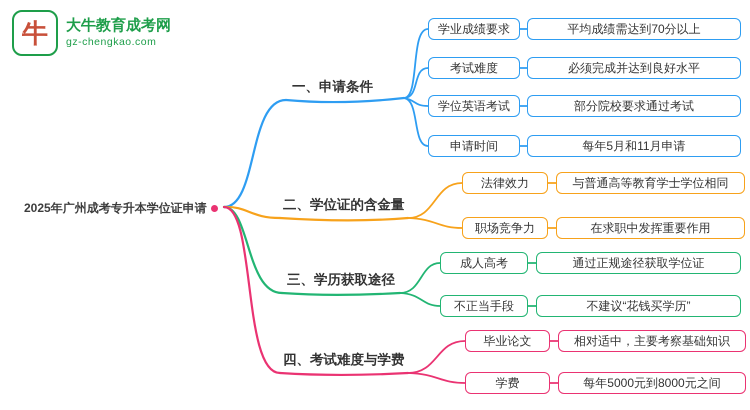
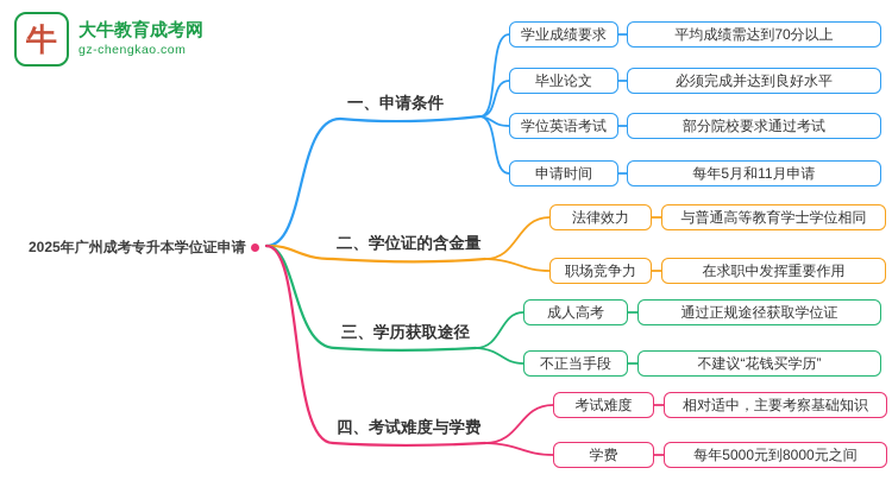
  牛
  大牛教育成考网
  gz-chengkao.com
  2025年广州成考专升本学位证申请
  一、申请条件
  二、学位证的含金量
  三、学历获取途径
  四、考试难度与学费
  学业成绩要求
  平均成绩需达到70分以上
- 考试难度
+ 毕业论文
  必须完成并达到良好水平
  学位英语考试
  部分院校要求通过考试
  申请时间
  每年5月和11月申请
  法律效力
  与普通高等教育学士学位相同
  职场竞争力
  在求职中发挥重要作用
  成人高考
  通过正规途径获取学位证
  不正当手段
  不建议“花钱买学历”
- 毕业论文
+ 考试难度
  相对适中，主要考察基础知识
  学费
  每年5000元到8000元之间
